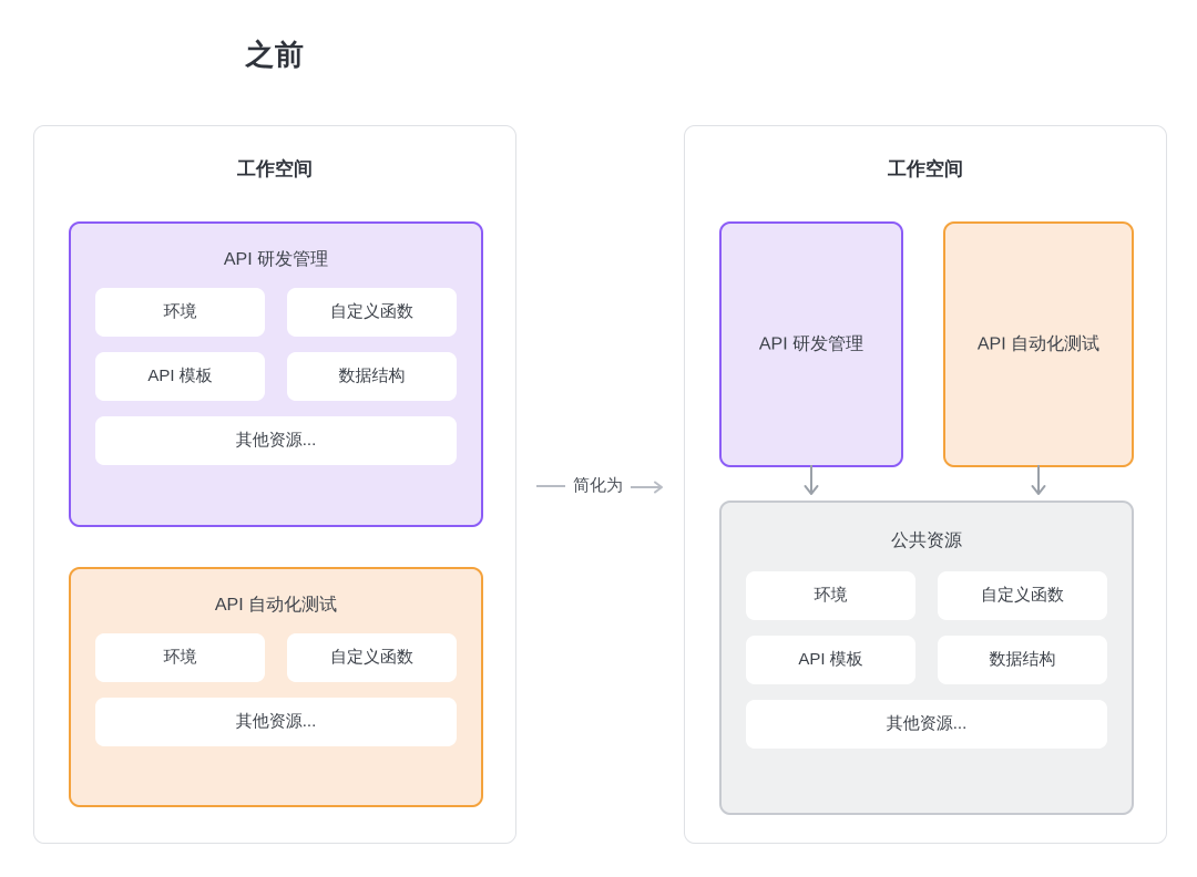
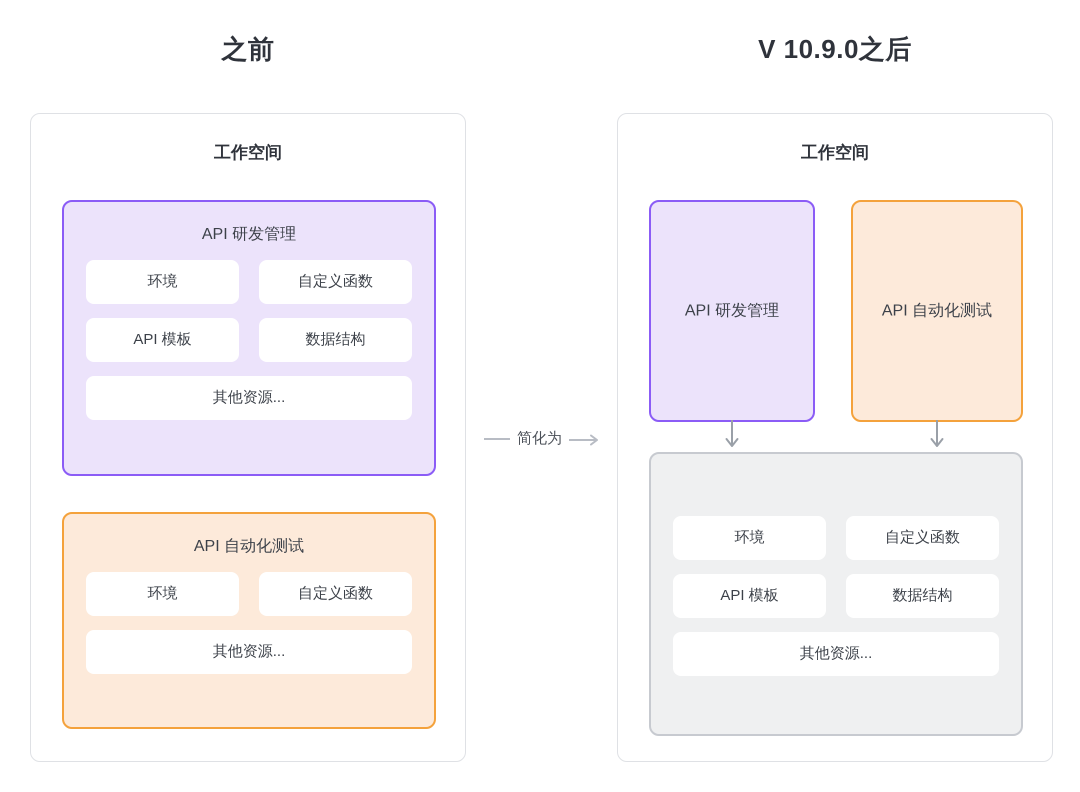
  之前
+ V 10.9.0之后
  工作空间
  API 研发管理
  环境
  自定义函数
  API 模板
  数据结构
  其他资源...
  API 自动化测试
  环境
  自定义函数
  其他资源...
  简化为
  工作空间
  API 研发管理
  API 自动化测试
- 公共资源
  环境
  自定义函数
  API 模板
  数据结构
  其他资源...
